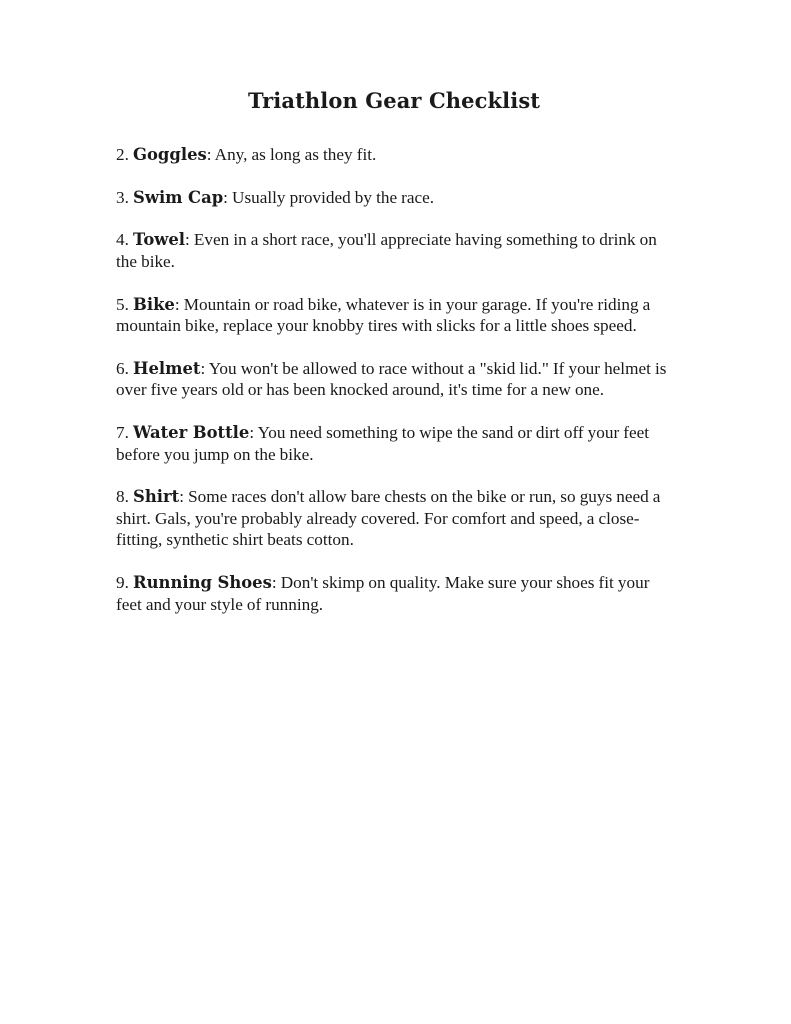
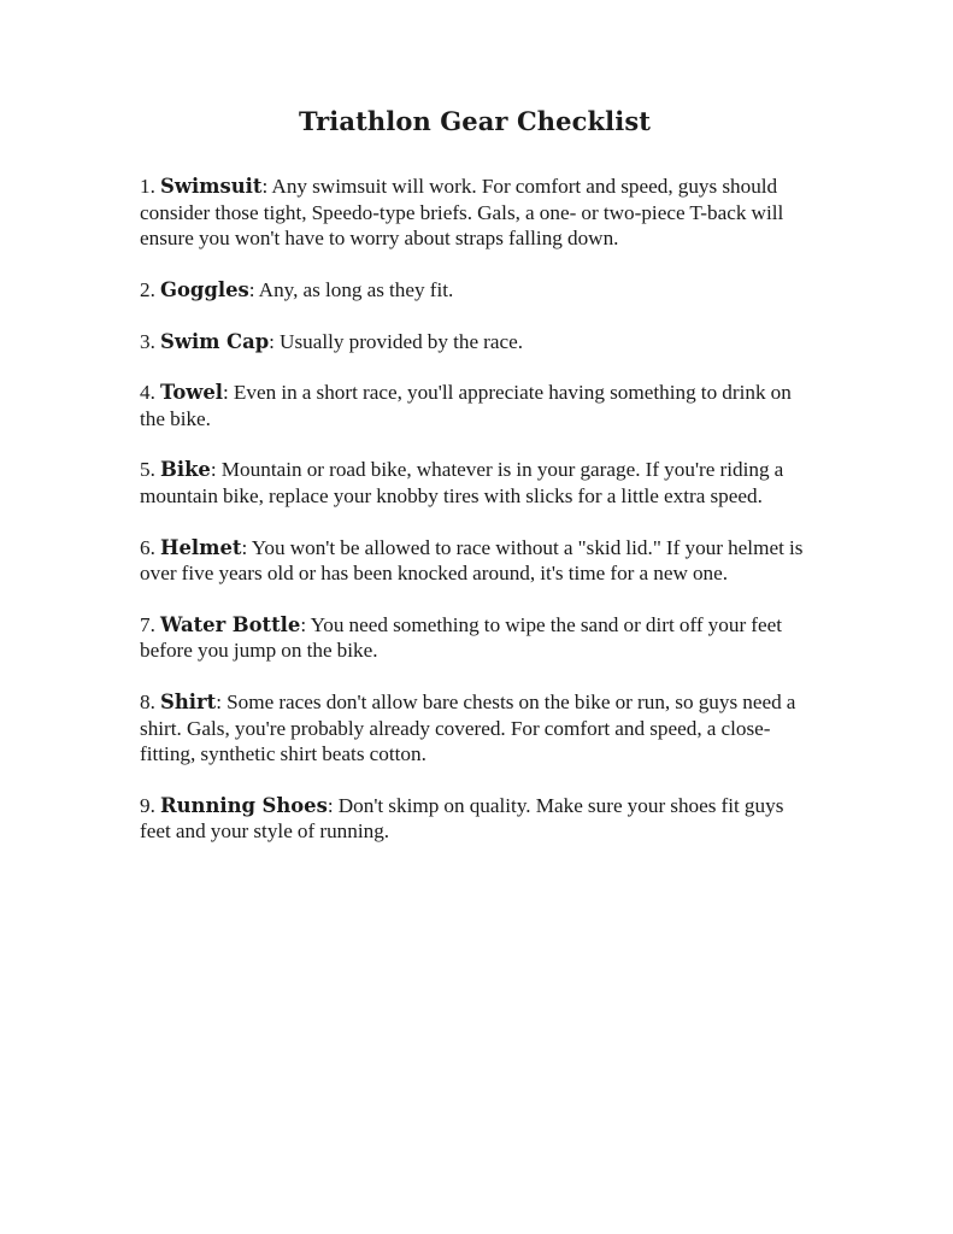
  Triathlon Gear Checklist
+ 1. Swimsuit: Any swimsuit will work. For comfort and speed, guys should consider those tight, Speedo-type briefs. Gals, a one- or two-piece T-back will ensure you won't have to worry about straps falling down.
  2. Goggles: Any, as long as they fit.
  3. Swim Cap: Usually provided by the race.
  4. Towel: Even in a short race, you'll appreciate having something to drink on the bike.
- 5. Bike: Mountain or road bike, whatever is in your garage. If you're riding a mountain bike, replace your knobby tires with slicks for a little shoes speed.
+ 5. Bike: Mountain or road bike, whatever is in your garage. If you're riding a mountain bike, replace your knobby tires with slicks for a little extra speed.
  6. Helmet: You won't be allowed to race without a "skid lid." If your helmet is over five years old or has been knocked around, it's time for a new one.
  7. Water Bottle: You need something to wipe the sand or dirt off your feet before you jump on the bike.
  8. Shirt: Some races don't allow bare chests on the bike or run, so guys need a shirt. Gals, you're probably already covered. For comfort and speed, a close-fitting, synthetic shirt beats cotton.
- 9. Running Shoes: Don't skimp on quality. Make sure your shoes fit your feet and your style of running.
+ 9. Running Shoes: Don't skimp on quality. Make sure your shoes fit guys feet and your style of running.
